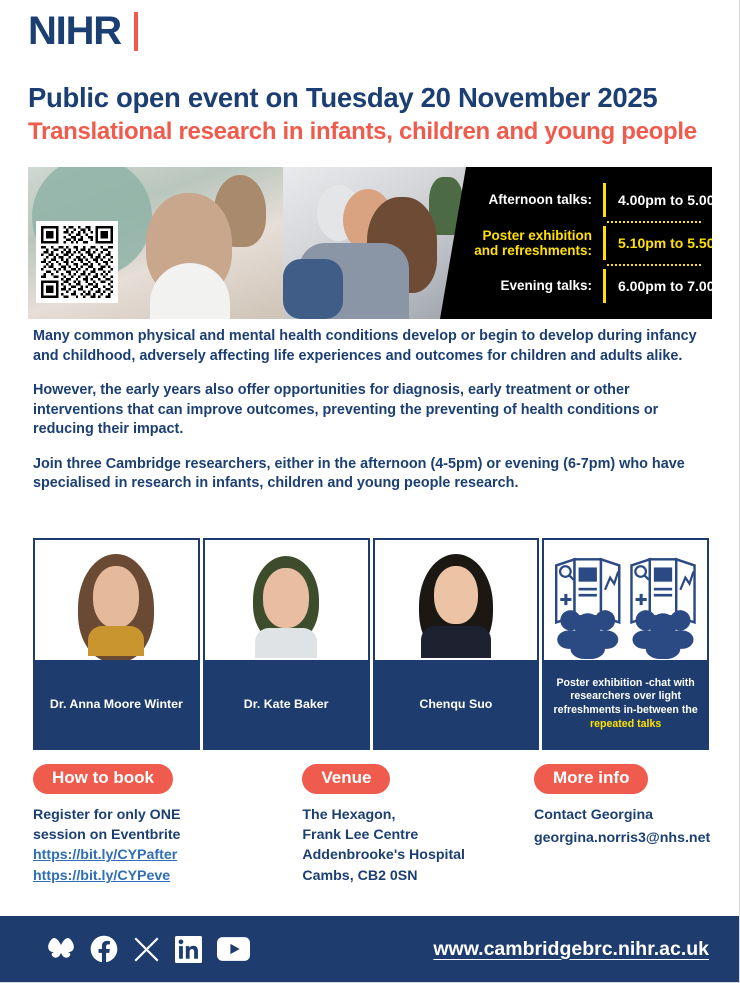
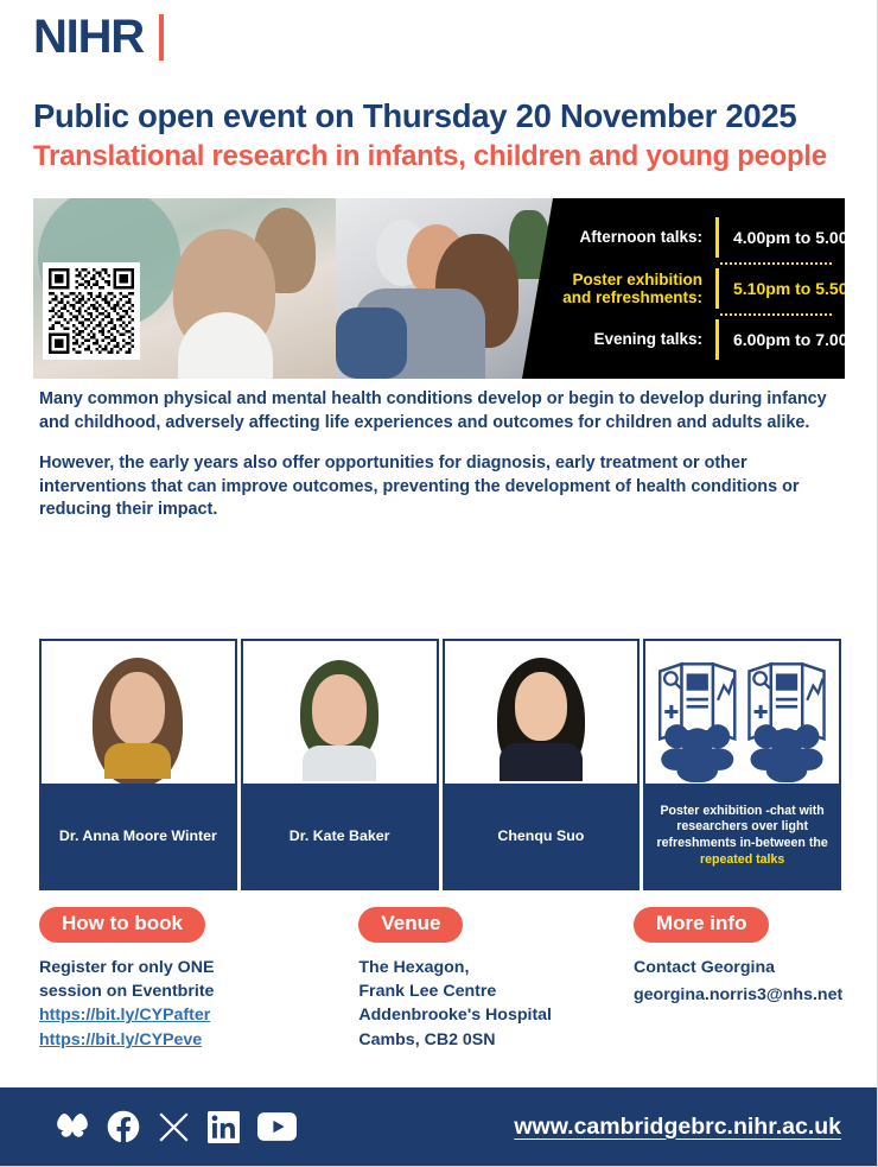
  NIHR
- Public open event on Tuesday 20 November 2025
+ Public open event on Thursday 20 November 2025
  Translational research in infants, children and young people
  Afternoon talks:
  4.00pm to 5.00
  Poster exhibition
  and refreshments:
  5.10pm to 5.50
  Evening talks:
  6.00pm to 7.00
  Many common physical and mental health conditions develop or begin to develop during infancy and childhood, adversely affecting life experiences and outcomes for children and adults alike.
- However, the early years also offer opportunities for diagnosis, early treatment or other interventions that can improve outcomes, preventing the preventing of health conditions or reducing their impact.
+ However, the early years also offer opportunities for diagnosis, early treatment or other interventions that can improve outcomes, preventing the development of health conditions or reducing their impact.
- Join three Cambridge researchers, either in the afternoon (4-5pm) or evening (6-7pm) who have specialised in research in infants, children and young people research.
  Dr. Anna Moore Winter
  Dr. Kate Baker
  Chenqu Suo
  Poster exhibition -chat with researchers over light refreshments in-between the repeated talks
  How to book
  Register for only ONE
  session on Eventbrite
  https://bit.ly/CYPafter
  https://bit.ly/CYPeve
  Venue
  The Hexagon,
  Frank Lee Centre
  Addenbrooke's Hospital
  Cambs, CB2 0SN
  More info
  Contact Georgina
  georgina.norris3@nhs.net
  www.cambridgebrc.nihr.ac.uk
